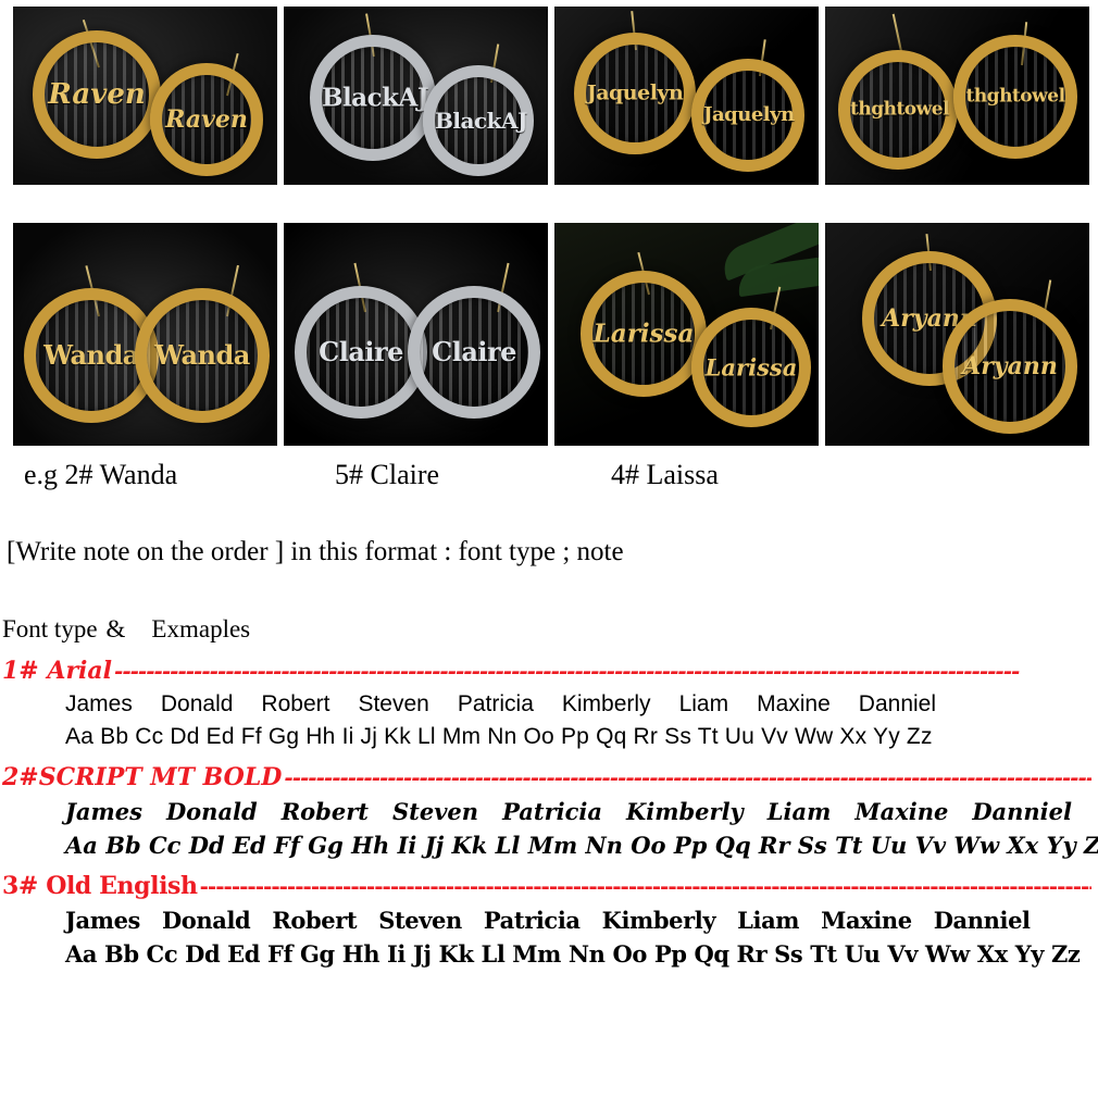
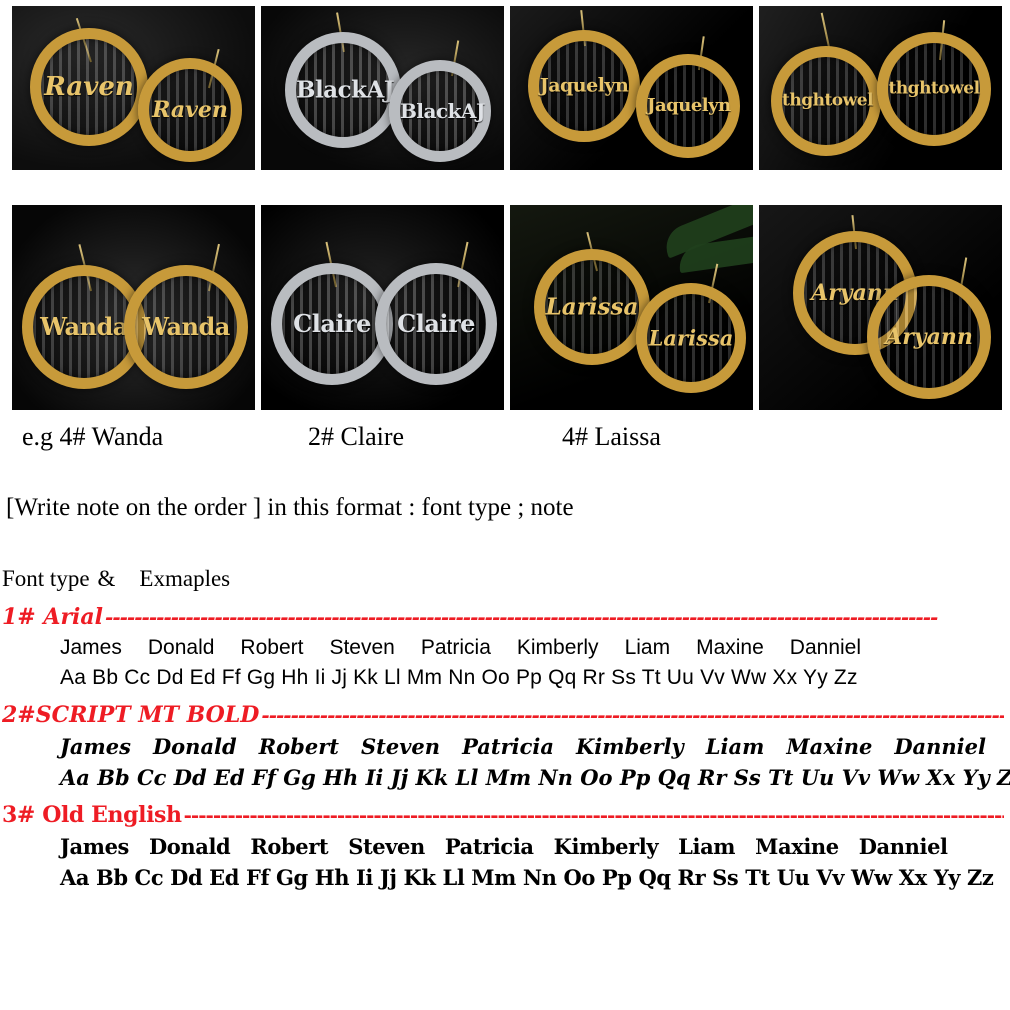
  Raven
  Raven
  BlackAJ
  BlackAJ
  Jaquelyn
  Jaquelyn
  thghtowel
  thghtowel
  Wanda
  Wanda
  Claire
  Claire
  Larissa
  Larissa
  Aryan
  Aryann
- e.g 2# Wanda
+ e.g 4# Wanda
- 5# Claire
+ 2# Claire
  4# Laissa
  [Write note on the order ] in this format : font type ; note
  Font type & Exmaples
  1# Arial
  ------------------------------------------------------------------------------------------------------------------
  James
  Donald
  Robert
  Steven
  Patricia
  Kimberly
  Liam
  Maxine
  Danniel
  Aa Bb Cc Dd Ed Ff Gg Hh Ii Jj Kk Ll Mm Nn Oo Pp Qq Rr Ss Tt Uu Vv Ww Xx Yy Zz
  2#SCRIPT MT BOLD
  ------------------------------------------------------------------------------------------------------
  James
  Donald
  Robert
  Steven
  Patricia
  Kimberly
  Liam
  Maxine
  Danniel
  Aa Bb Cc Dd Ed Ff Gg Hh Ii Jj Kk Ll Mm Nn Oo Pp Qq Rr Ss Tt Uu Vv Ww Xx Yy Z
  3# Old English
  ----------------------------------------------------------------------------------------------------------------
  James
  Donald
  Robert
  Steven
  Patricia
  Kimberly
  Liam
  Maxine
  Danniel
  Aa Bb Cc Dd Ed Ff Gg Hh Ii Jj Kk Ll Mm Nn Oo Pp Qq Rr Ss Tt Uu Vv Ww Xx Yy Zz
